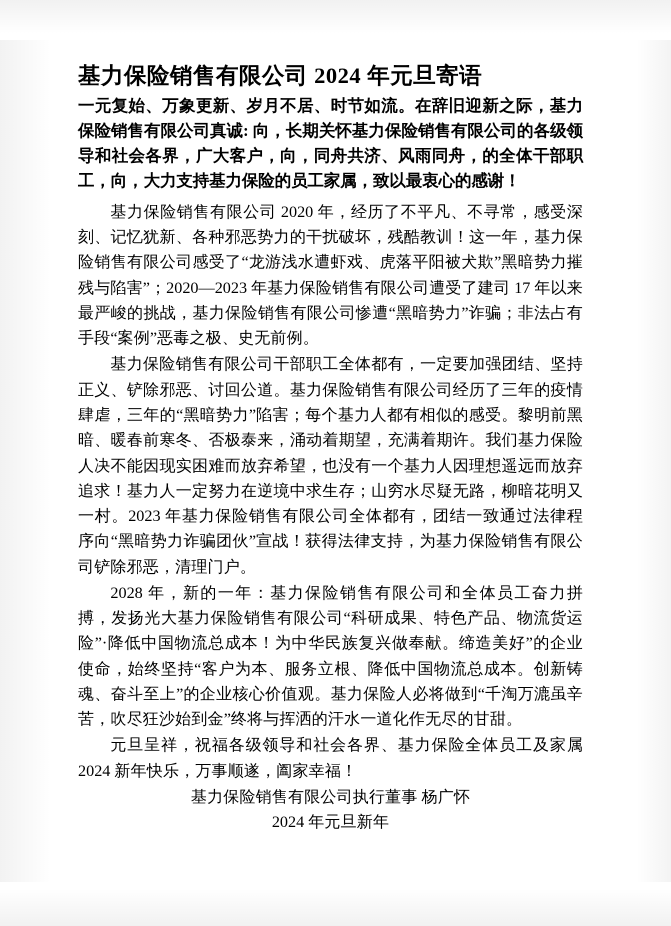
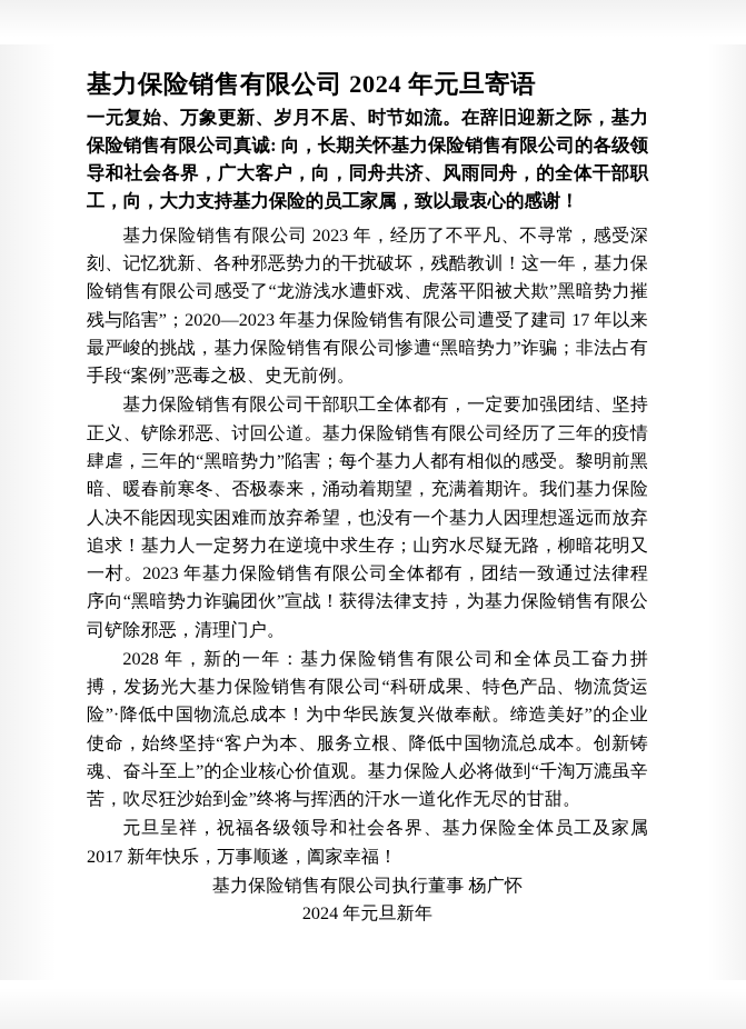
  基力保险销售有限公司 2024 年元旦寄语
  一元复始、万象更新、岁月不居、时节如流。在辞旧迎新之际，基力保险销售有限公司真诚: 向，长期关怀基力保险销售有限公司的各级领导和社会各界，广大客户，向，同舟共济、风雨同舟，的全体干部职工，向，大力支持基力保险的员工家属，致以最衷心的感谢！
- 基力保险销售有限公司 2020 年，经历了不平凡、不寻常，感受深刻、记忆犹新、各种邪恶势力的干扰破坏，残酷教训！这一年，基力保险销售有限公司感受了“龙游浅水遭虾戏、虎落平阳被犬欺”黑暗势力摧残与陷害”；2020—2023 年基力保险销售有限公司遭受了建司 17 年以来最严峻的挑战，基力保险销售有限公司惨遭“黑暗势力”诈骗；非法占有手段“案例”恶毒之极、史无前例。
+ 基力保险销售有限公司 2023 年，经历了不平凡、不寻常，感受深刻、记忆犹新、各种邪恶势力的干扰破坏，残酷教训！这一年，基力保险销售有限公司感受了“龙游浅水遭虾戏、虎落平阳被犬欺”黑暗势力摧残与陷害”；2020—2023 年基力保险销售有限公司遭受了建司 17 年以来最严峻的挑战，基力保险销售有限公司惨遭“黑暗势力”诈骗；非法占有手段“案例”恶毒之极、史无前例。
  基力保险销售有限公司干部职工全体都有，一定要加强团结、坚持正义、铲除邪恶、讨回公道。基力保险销售有限公司经历了三年的疫情肆虐，三年的“黑暗势力”陷害；每个基力人都有相似的感受。黎明前黑暗、暖春前寒冬、否极泰来，涌动着期望，充满着期许。我们基力保险人决不能因现实困难而放弃希望，也没有一个基力人因理想遥远而放弃追求！基力人一定努力在逆境中求生存；山穷水尽疑无路，柳暗花明又一村。2023 年基力保险销售有限公司全体都有，团结一致通过法律程序向“黑暗势力诈骗团伙”宣战！获得法律支持，为基力保险销售有限公司铲除邪恶，清理门户。
  2028 年，新的一年：基力保险销售有限公司和全体员工奋力拼搏，发扬光大基力保险销售有限公司“科研成果、特色产品、物流货运险”·降低中国物流总成本！为中华民族复兴做奉献。缔造美好”的企业使命，始终坚持“客户为本、服务立根、降低中国物流总成本。创新铸魂、奋斗至上”的企业核心价值观。基力保险人必将做到“千淘万漉虽辛苦，吹尽狂沙始到金”终将与挥洒的汗水一道化作无尽的甘甜。
- 元旦呈祥，祝福各级领导和社会各界、基力保险全体员工及家属 2024 新年快乐，万事顺遂，阖家幸福！
+ 元旦呈祥，祝福各级领导和社会各界、基力保险全体员工及家属 2017 新年快乐，万事顺遂，阖家幸福！
  基力保险销售有限公司执行董事 杨广怀
  2024 年元旦新年
